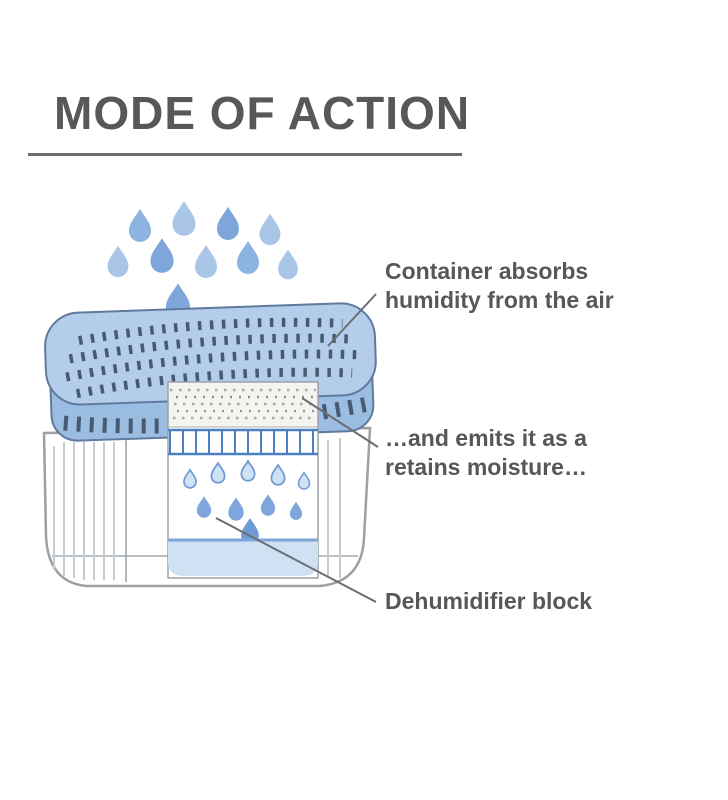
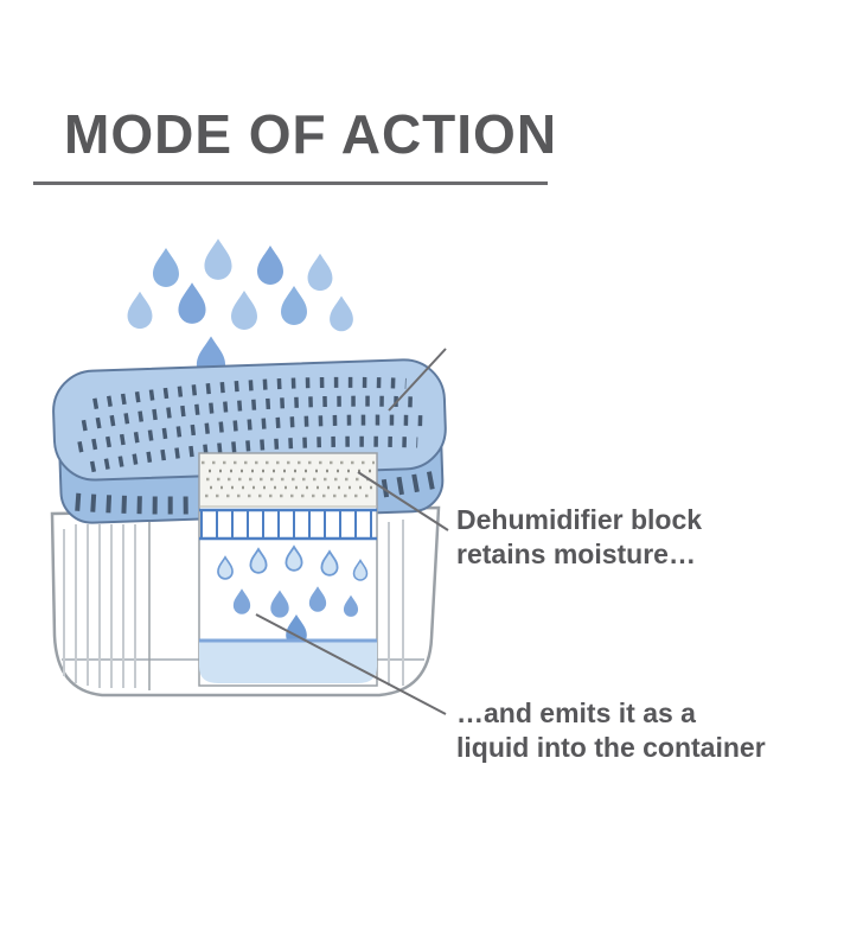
  MODE OF ACTION
- Container absorbs
- humidity from the air
- …and emits it as a
+ Dehumidifier block
  retains moisture…
- Dehumidifier block
+ …and emits it as a
+ liquid into the container
